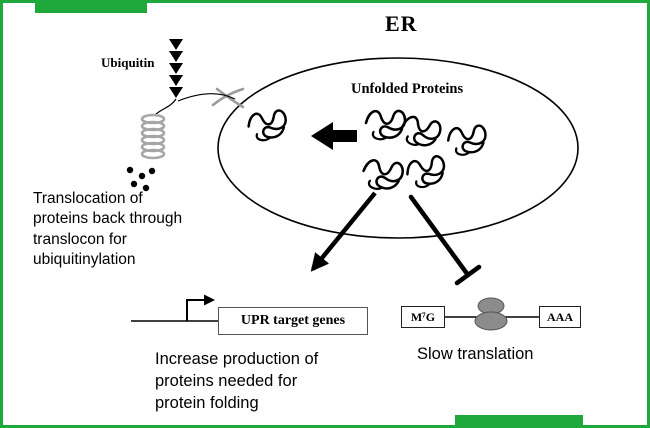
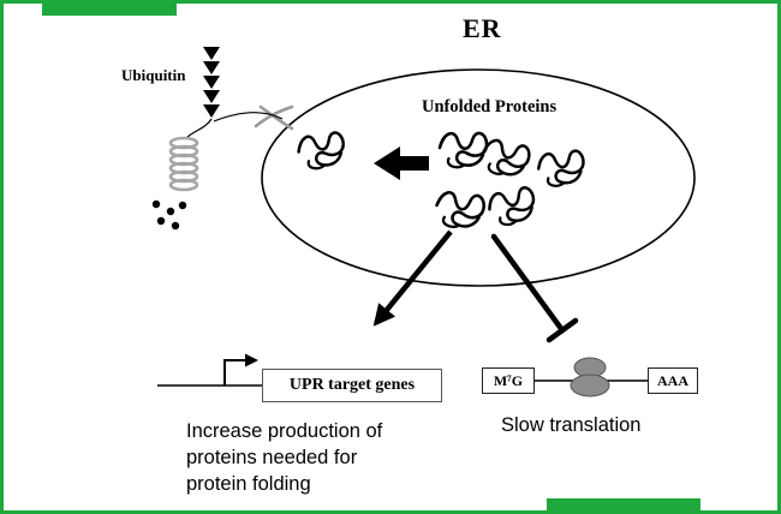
  ER
  Unfolded Proteins
  Ubiquitin
- Translocation of
- proteins back through
- translocon for
- ubiquitinylation
  UPR target genes
  M⁷G
  AAA
  Slow translation
  Increase production of
  proteins needed for
  protein folding
